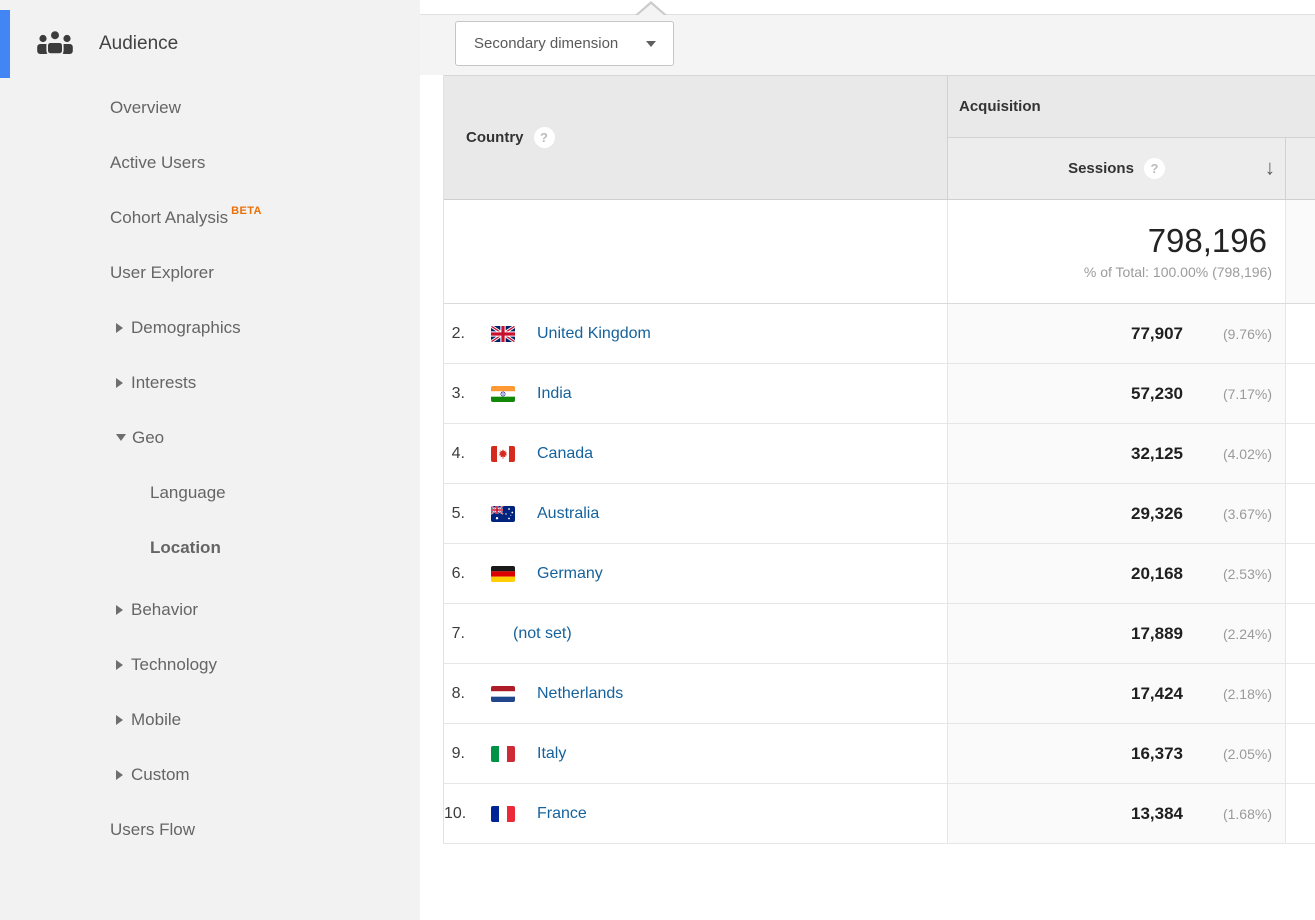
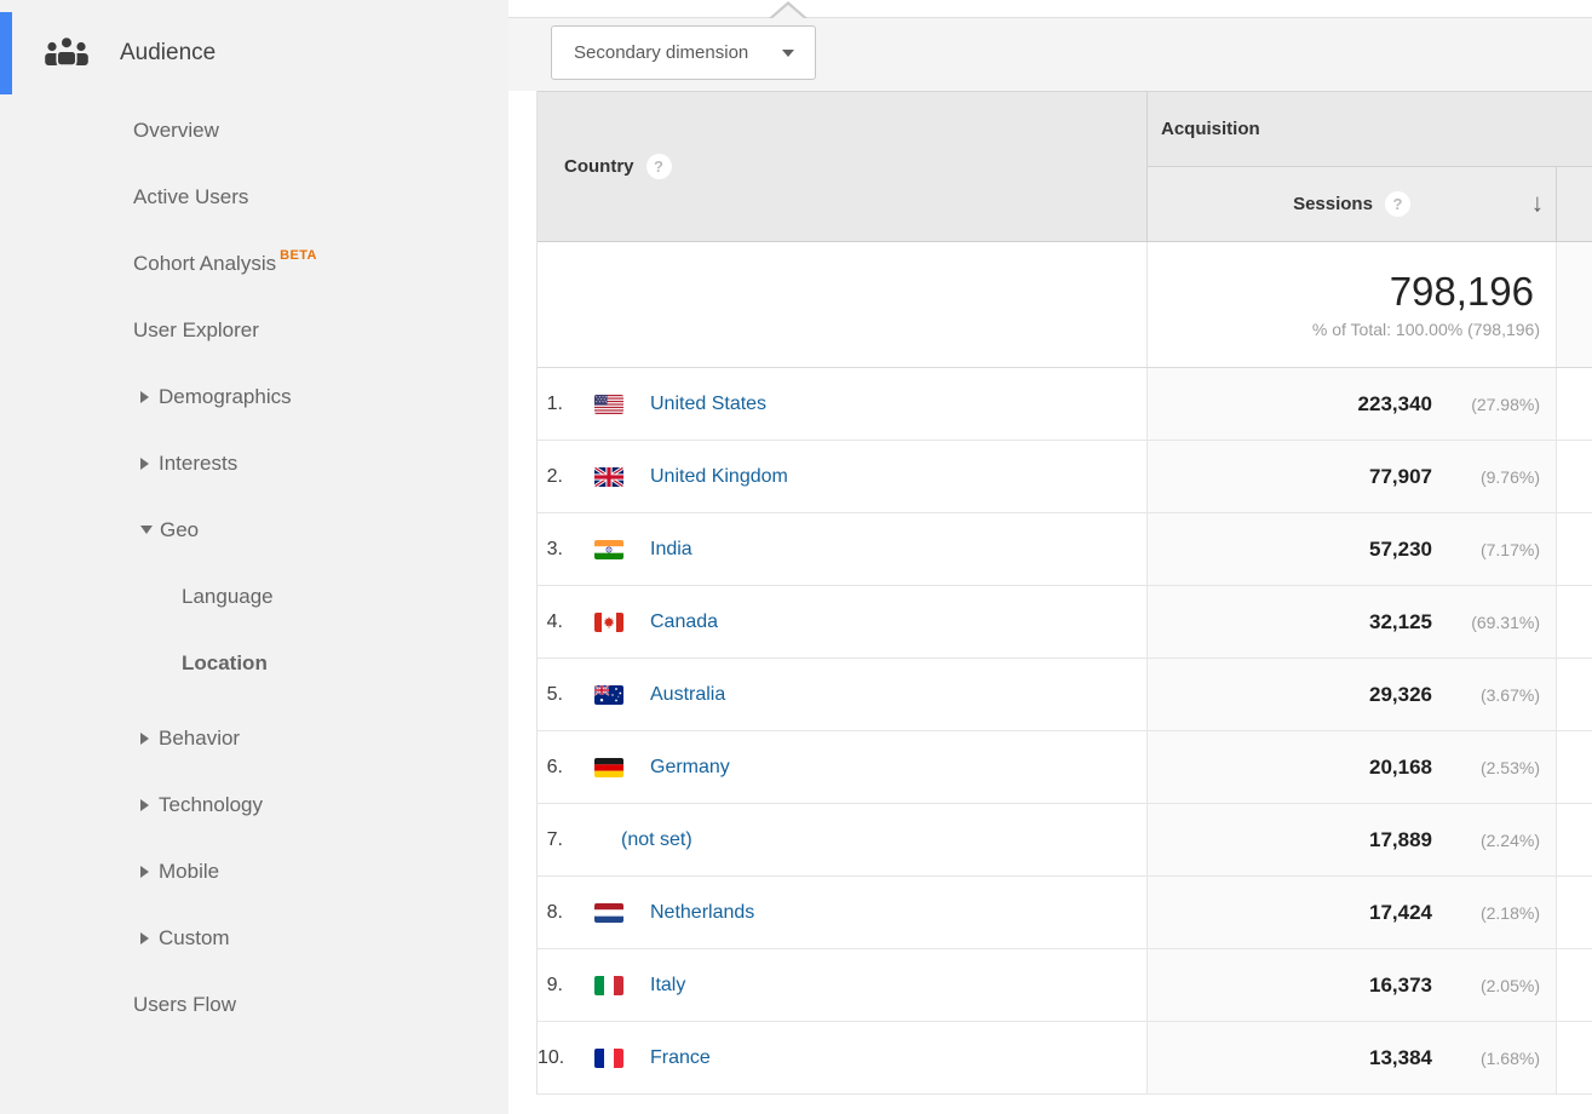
  Audience
  Overview
  Active Users
  Cohort Analysis
  BETA
  User Explorer
  Demographics
  Interests
  Geo
  Language
  Location
  Behavior
  Technology
  Mobile
  Custom
  Users Flow
  Secondary dimension
  Country
  ?
  Acquisition
  Sessions
  ?
  ↓
  798,196
  % of Total: 100.00% (798,196)
+ 1.
+ United States
+ 223,340
+ (27.98%)
  2.
  United Kingdom
  77,907
  (9.76%)
  3.
  India
  57,230
  (7.17%)
  4.
  Canada
  32,125
- (4.02%)
+ (69.31%)
  5.
  Australia
  29,326
  (3.67%)
  6.
  Germany
  20,168
  (2.53%)
  7.
  (not set)
  17,889
  (2.24%)
  8.
  Netherlands
  17,424
  (2.18%)
  9.
  Italy
  16,373
  (2.05%)
  10.
  France
  13,384
  (1.68%)
